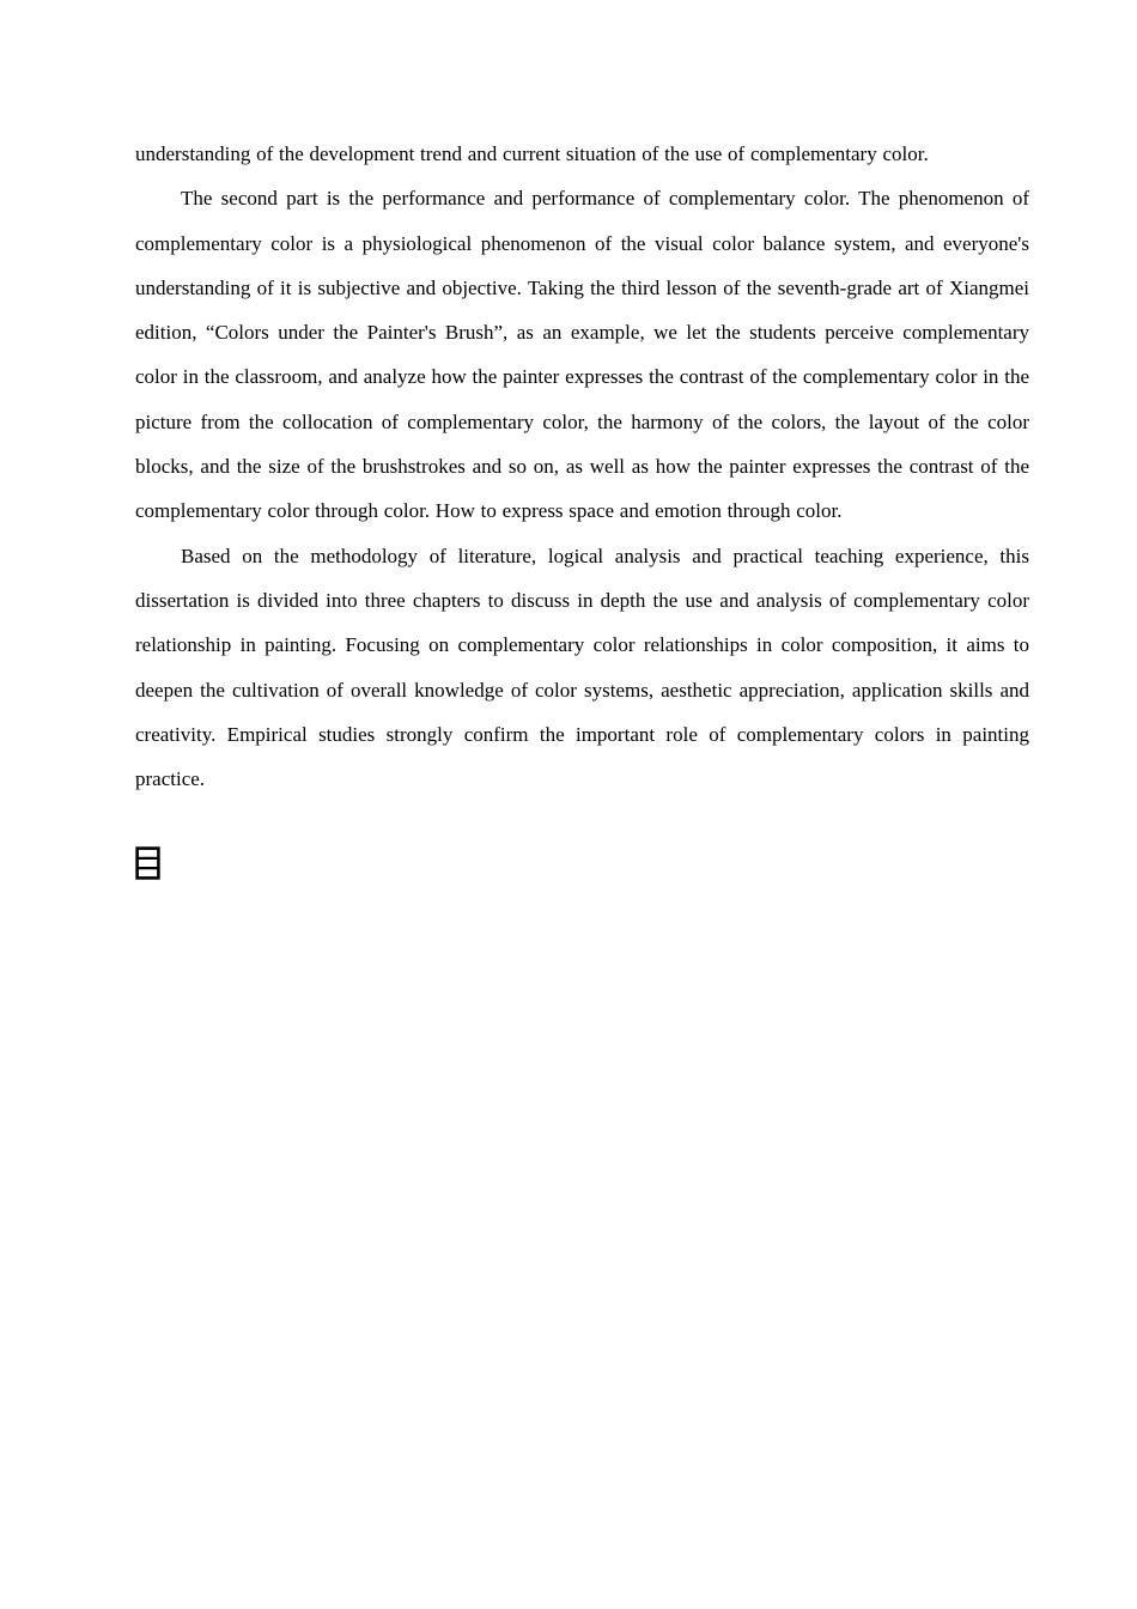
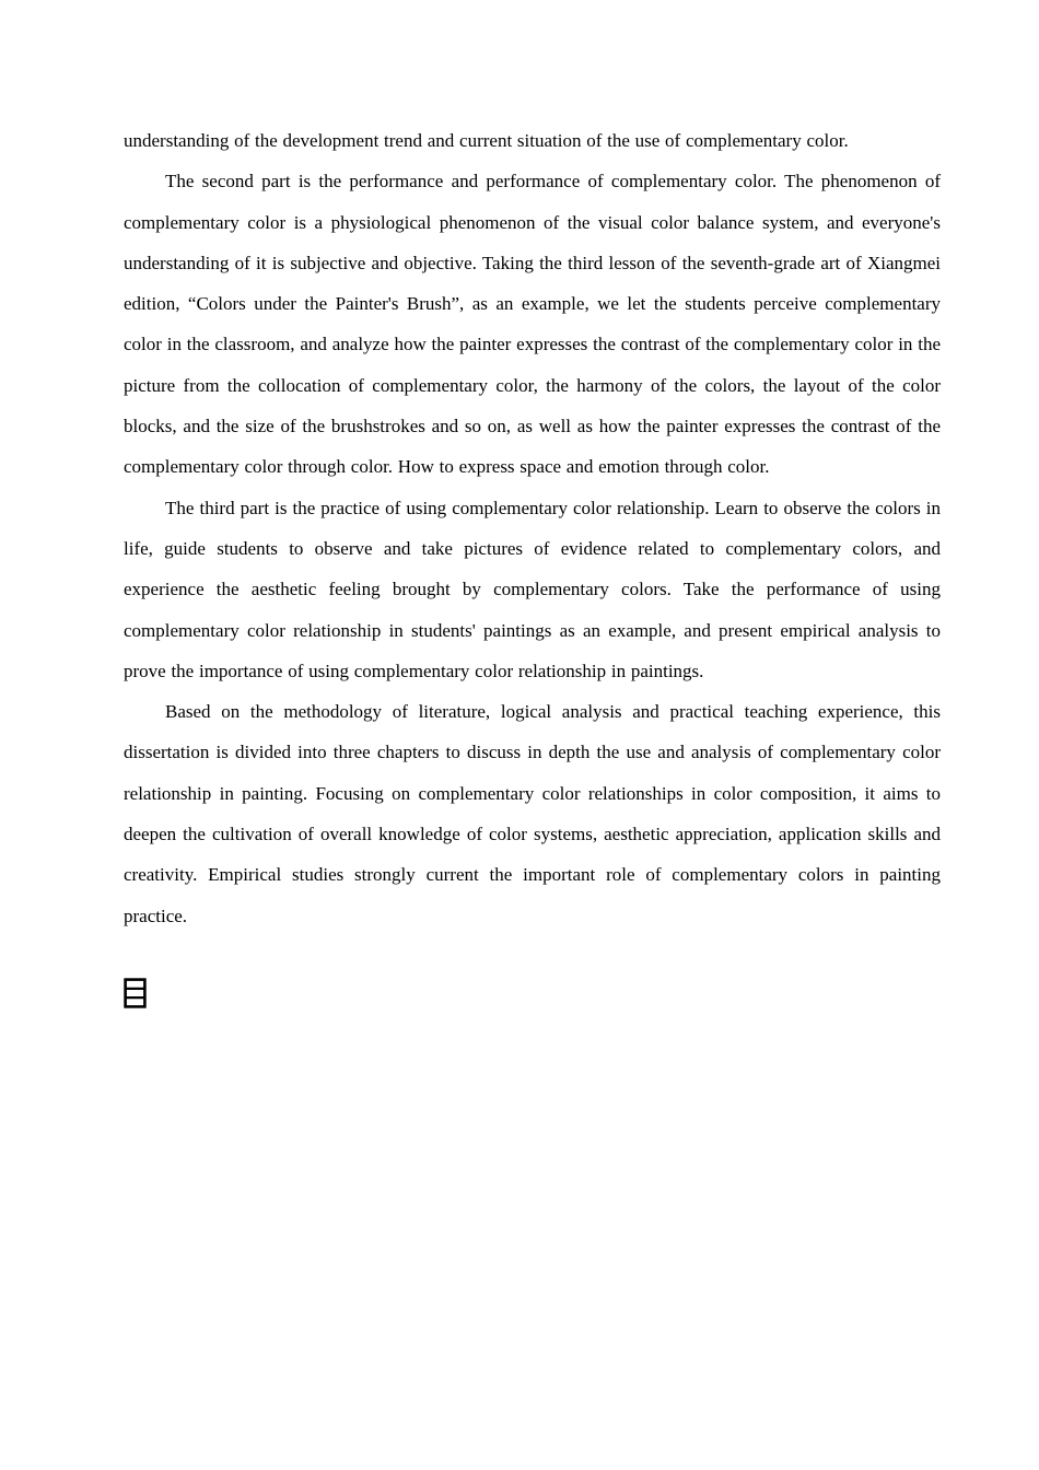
  understanding of the development trend and current situation of the use of complementary color.
  The second part is the performance and performance of complementary color. The phenomenon of complementary color is a physiological phenomenon of the visual color balance system, and everyone's understanding of it is subjective and objective. Taking the third lesson of the seventh-grade art of Xiangmei edition, “Colors under the Painter's Brush”, as an example, we let the students perceive complementary color in the classroom, and analyze how the painter expresses the contrast of the complementary color in the picture from the collocation of complementary color, the harmony of the colors, the layout of the color blocks, and the size of the brushstrokes and so on, as well as how the painter expresses the contrast of the complementary color through color. How to express space and emotion through color.
+ The third part is the practice of using complementary color relationship. Learn to observe the colors in life, guide students to observe and take pictures of evidence related to complementary colors, and experience the aesthetic feeling brought by complementary colors. Take the performance of using complementary color relationship in students' paintings as an example, and present empirical analysis to prove the importance of using complementary color relationship in paintings.
- Based on the methodology of literature, logical analysis and practical teaching experience, this dissertation is divided into three chapters to discuss in depth the use and analysis of complementary color relationship in painting. Focusing on complementary color relationships in color composition, it aims to deepen the cultivation of overall knowledge of color systems, aesthetic appreciation, application skills and creativity. Empirical studies strongly confirm the important role of complementary colors in painting practice.
+ Based on the methodology of literature, logical analysis and practical teaching experience, this dissertation is divided into three chapters to discuss in depth the use and analysis of complementary color relationship in painting. Focusing on complementary color relationships in color composition, it aims to deepen the cultivation of overall knowledge of color systems, aesthetic appreciation, application skills and creativity. Empirical studies strongly current the important role of complementary colors in painting practice.
